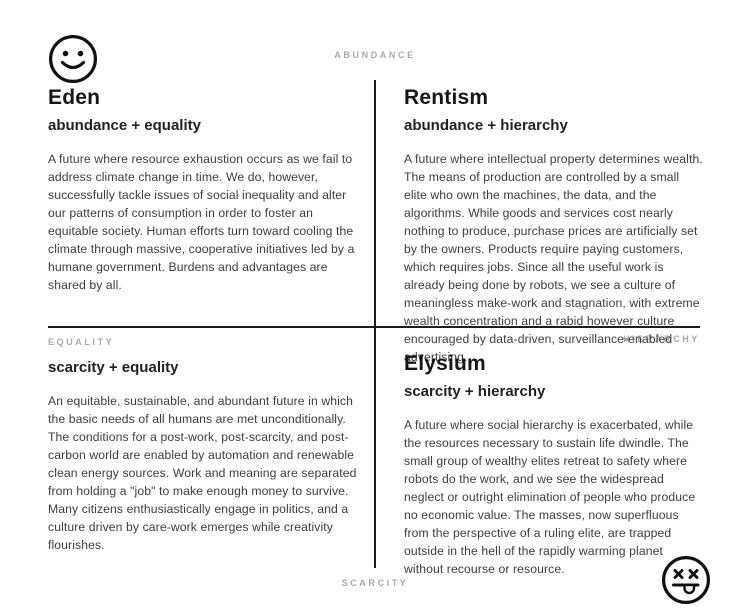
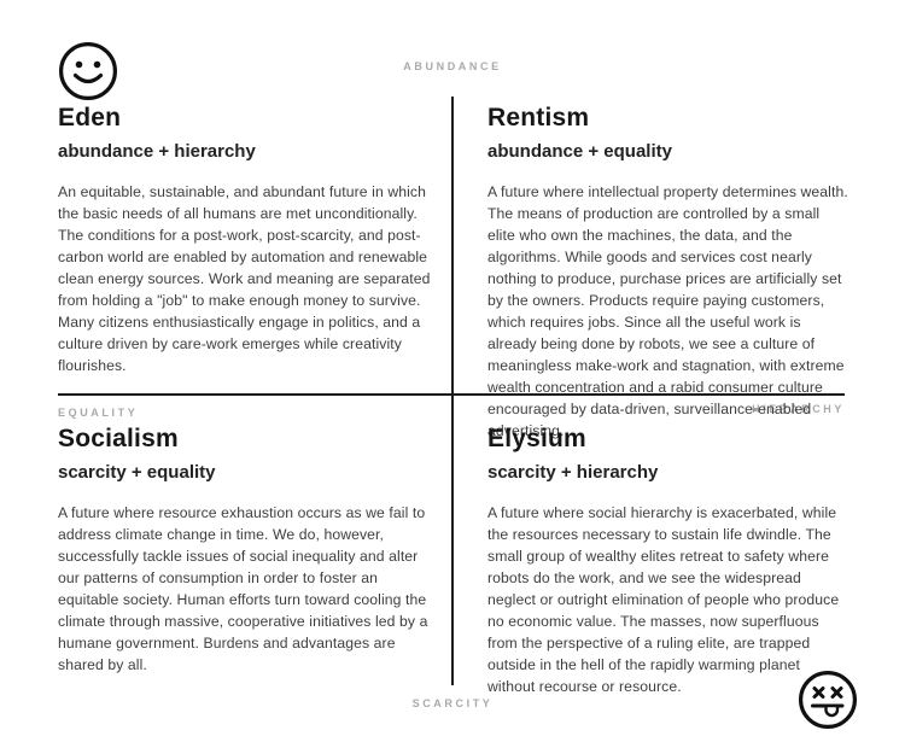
  ABUNDANCE
  SCARCITY
  EQUALITY
  HIERARCHY
  Eden
- abundance + equality
+ abundance + hierarchy
- A future where resource exhaustion occurs as we fail to address climate change in time. We do, however, successfully tackle issues of social inequality and alter our patterns of consumption in order to foster an equitable society. Human efforts turn toward cooling the climate through massive, cooperative initiatives led by a humane government. Burdens and advantages are shared by all.
+ An equitable, sustainable, and abundant future in which the basic needs of all humans are met unconditionally. The conditions for a post-work, post-scarcity, and post-carbon world are enabled by automation and renewable clean energy sources. Work and meaning are separated from holding a "job" to make enough money to survive. Many citizens enthusiastically engage in politics, and a culture driven by care-work emerges while creativity flourishes.
  Rentism
- abundance + hierarchy
+ abundance + equality
- A future where intellectual property determines wealth. The means of production are controlled by a small elite who own the machines, the data, and the algorithms. While goods and services cost nearly nothing to produce, purchase prices are artificially set by the owners. Products require paying customers, which requires jobs. Since all the useful work is already being done by robots, we see a culture of meaningless make-work and stagnation, with extreme wealth concentration and a rabid however culture encouraged by data-driven, surveillance-enabled advertising.
+ A future where intellectual property determines wealth. The means of production are controlled by a small elite who own the machines, the data, and the algorithms. While goods and services cost nearly nothing to produce, purchase prices are artificially set by the owners. Products require paying customers, which requires jobs. Since all the useful work is already being done by robots, we see a culture of meaningless make-work and stagnation, with extreme wealth concentration and a rabid consumer culture encouraged by data-driven, surveillance-enabled advertising.
+ Socialism
  scarcity + equality
- An equitable, sustainable, and abundant future in which the basic needs of all humans are met unconditionally. The conditions for a post-work, post-scarcity, and post-carbon world are enabled by automation and renewable clean energy sources. Work and meaning are separated from holding a "job" to make enough money to survive. Many citizens enthusiastically engage in politics, and a culture driven by care-work emerges while creativity flourishes.
+ A future where resource exhaustion occurs as we fail to address climate change in time. We do, however, successfully tackle issues of social inequality and alter our patterns of consumption in order to foster an equitable society. Human efforts turn toward cooling the climate through massive, cooperative initiatives led by a humane government. Burdens and advantages are shared by all.
  Elysium
  scarcity + hierarchy
  A future where social hierarchy is exacerbated, while the resources necessary to sustain life dwindle. The small group of wealthy elites retreat to safety where robots do the work, and we see the widespread neglect or outright elimination of people who produce no economic value. The masses, now superfluous from the perspective of a ruling elite, are trapped outside in the hell of the rapidly warming planet without recourse or resource.
